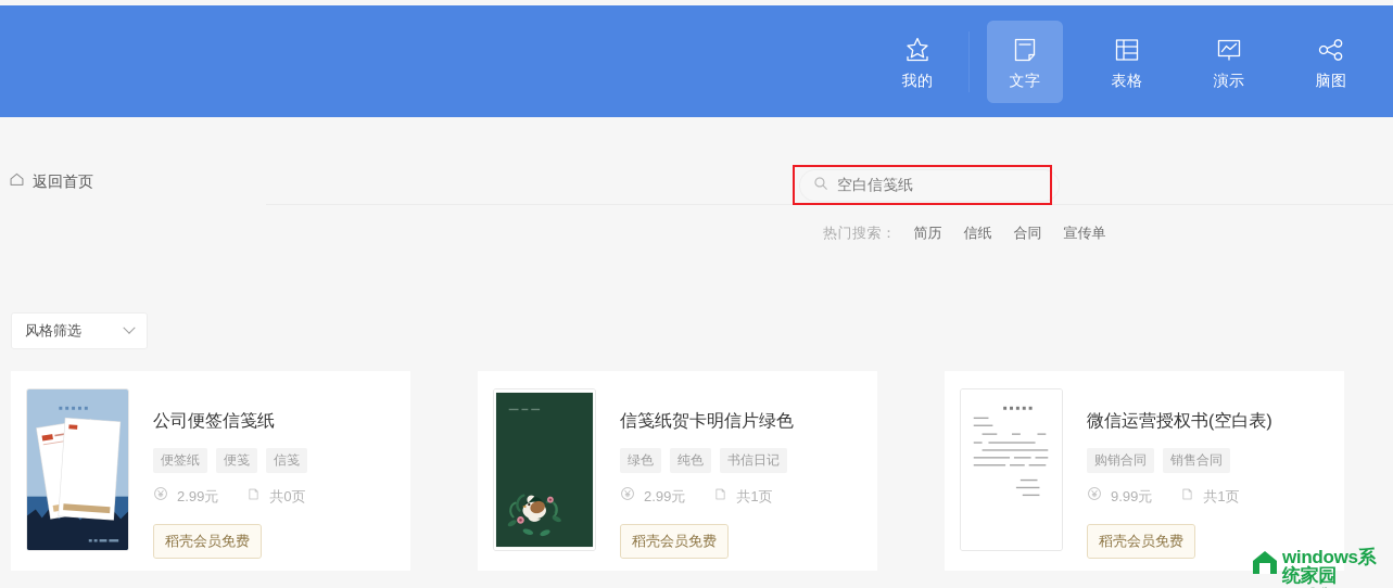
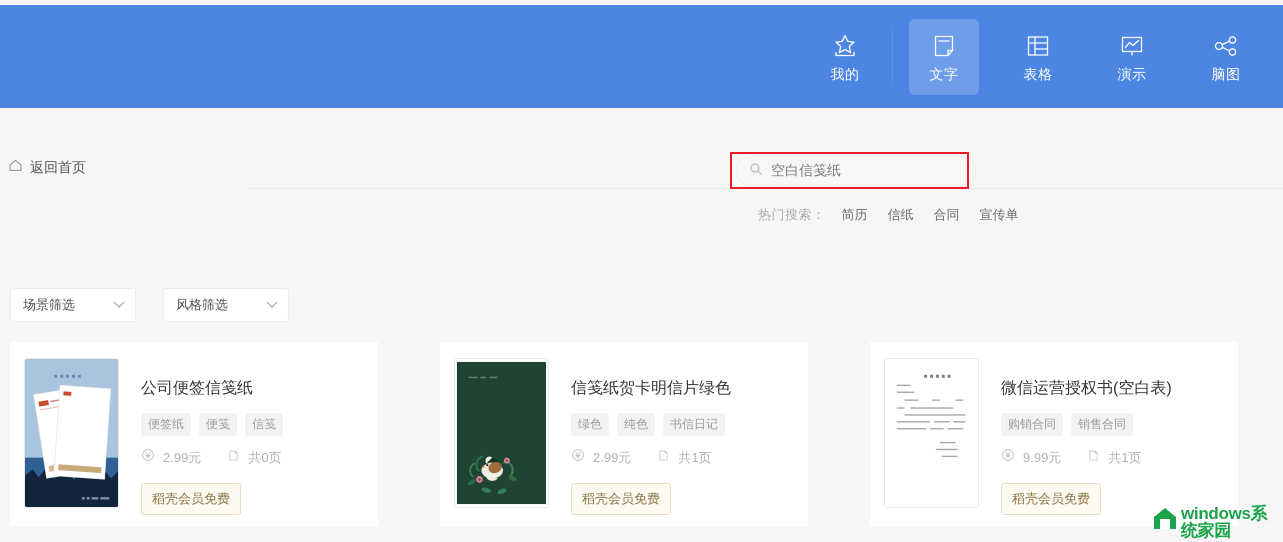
  我的
  文字
  表格
  演示
  脑图
  返回首页
  空白信笺纸
  热门搜索：
  简历
  信纸
  合同
  宣传单
+ 场景筛选
  风格筛选
  公司便签信笺纸
  便签纸
  便笺
  信笺
  2.99元
  共0页
  稻壳会员免费
  信笺纸贺卡明信片绿色
  绿色
  纯色
  书信日记
  2.99元
  共1页
  稻壳会员免费
  微信运营授权书(空白表)
  购销合同
  销售合同
  9.99元
  共1页
  稻壳会员免费
  windows系统家园
